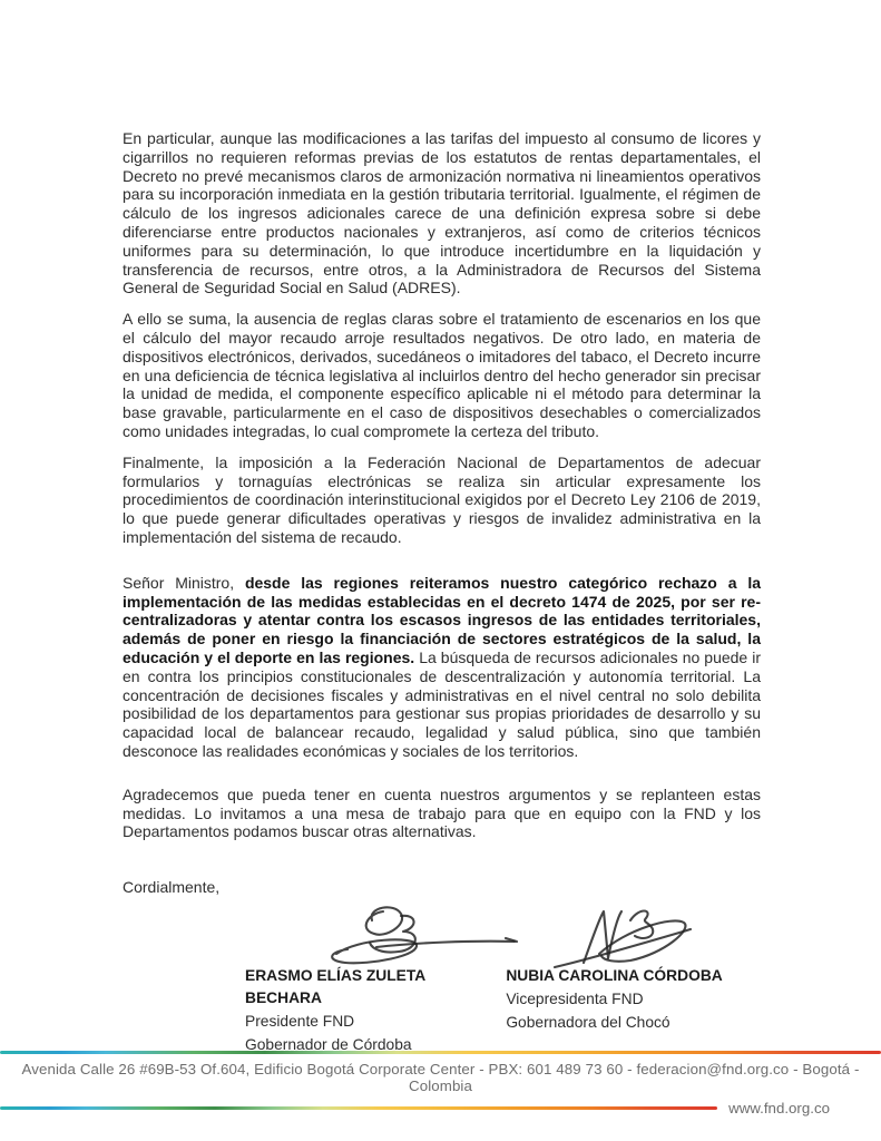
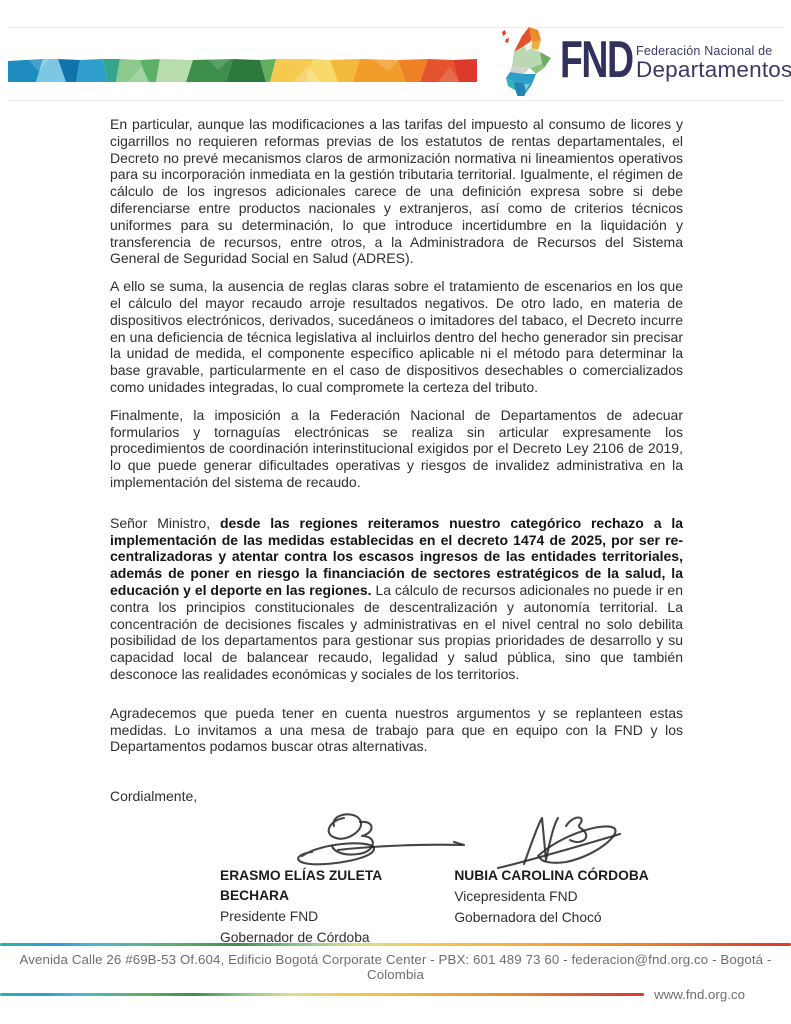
+ FND
+ Federación Nacional de
+ Departamentos
  En particular, aunque las modificaciones a las tarifas del impuesto al consumo de licores y cigarrillos no requieren reformas previas de los estatutos de rentas departamentales, el Decreto no prevé mecanismos claros de armonización normativa ni lineamientos operativos para su incorporación inmediata en la gestión tributaria territorial. Igualmente, el régimen de cálculo de los ingresos adicionales carece de una definición expresa sobre si debe diferenciarse entre productos nacionales y extranjeros, así como de criterios técnicos uniformes para su determinación, lo que introduce incertidumbre en la liquidación y transferencia de recursos, entre otros, a la Administradora de Recursos del Sistema General de Seguridad Social en Salud (ADRES).
  A ello se suma, la ausencia de reglas claras sobre el tratamiento de escenarios en los que el cálculo del mayor recaudo arroje resultados negativos. De otro lado, en materia de dispositivos electrónicos, derivados, sucedáneos o imitadores del tabaco, el Decreto incurre en una deficiencia de técnica legislativa al incluirlos dentro del hecho generador sin precisar la unidad de medida, el componente específico aplicable ni el método para determinar la base gravable, particularmente en el caso de dispositivos desechables o comercializados como unidades integradas, lo cual compromete la certeza del tributo.
  Finalmente, la imposición a la Federación Nacional de Departamentos de adecuar formularios y tornaguías electrónicas se realiza sin articular expresamente los procedimientos de coordinación interinstitucional exigidos por el Decreto Ley 2106 de 2019, lo que puede generar dificultades operativas y riesgos de invalidez administrativa en la implementación del sistema de recaudo.
- Señor Ministro, desde las regiones reiteramos nuestro categórico rechazo a la implementación de las medidas establecidas en el decreto 1474 de 2025, por ser re-centralizadoras y atentar contra los escasos ingresos de las entidades territoriales, además de poner en riesgo la financiación de sectores estratégicos de la salud, la educación y el deporte en las regiones. La búsqueda de recursos adicionales no puede ir en contra los principios constitucionales de descentralización y autonomía territorial. La concentración de decisiones fiscales y administrativas en el nivel central no solo debilita posibilidad de los departamentos para gestionar sus propias prioridades de desarrollo y su capacidad local de balancear recaudo, legalidad y salud pública, sino que también desconoce las realidades económicas y sociales de los territorios.
+ Señor Ministro, desde las regiones reiteramos nuestro categórico rechazo a la implementación de las medidas establecidas en el decreto 1474 de 2025, por ser re-centralizadoras y atentar contra los escasos ingresos de las entidades territoriales, además de poner en riesgo la financiación de sectores estratégicos de la salud, la educación y el deporte en las regiones. La cálculo de recursos adicionales no puede ir en contra los principios constitucionales de descentralización y autonomía territorial. La concentración de decisiones fiscales y administrativas en el nivel central no solo debilita posibilidad de los departamentos para gestionar sus propias prioridades de desarrollo y su capacidad local de balancear recaudo, legalidad y salud pública, sino que también desconoce las realidades económicas y sociales de los territorios.
  Agradecemos que pueda tener en cuenta nuestros argumentos y se replanteen estas medidas. Lo invitamos a una mesa de trabajo para que en equipo con la FND y los Departamentos podamos buscar otras alternativas.
  Cordialmente,
  ERASMO ELÍAS ZULETA BECHARA
  Presidente FND
  Gobernador de Córdoba
  NUBIA CAROLINA CÓRDOBA
  Vicepresidenta FND
  Gobernadora del Chocó
  Avenida Calle 26 #69B-53 Of.604, Edificio Bogotá Corporate Center - PBX: 601 489 73 60 - federacion@fnd.org.co - Bogotá - Colombia
  www.fnd.org.co
